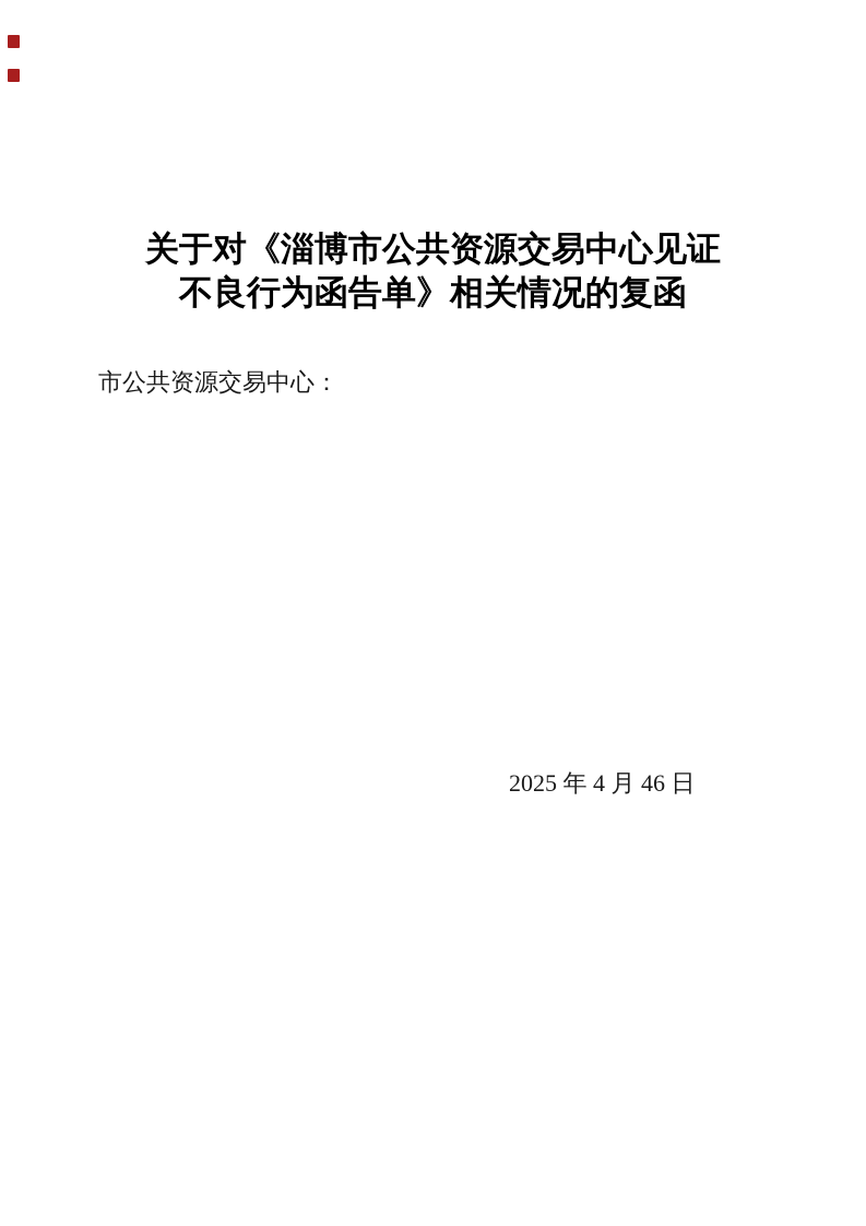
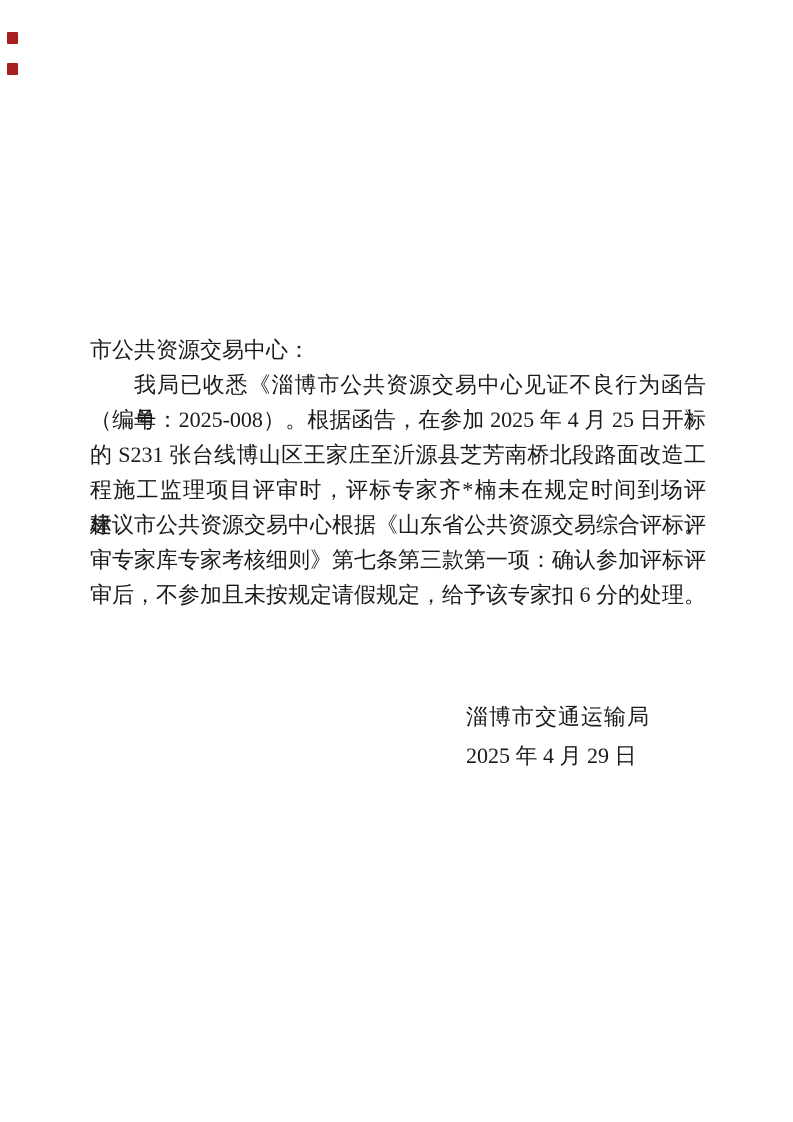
- 关于对《淄博市公共资源交易中心见证
- 不良行为函告单》相关情况的复函
  市公共资源交易中心：
+ 我局已收悉《淄博市公共资源交易中心见证不良行为函告单》
+ （编号：2025-008）。根据函告，在参加 2025 年 4 月 25 日开标
+ 的 S231 张台线博山区王家庄至沂源县芝芳南桥北段路面改造工
+ 程施工监理项目评审时，评标专家齐*楠未在规定时间到场评标。
+ 建议市公共资源交易中心根据《山东省公共资源交易综合评标评
+ 审专家库专家考核细则》第七条第三款第一项：确认参加评标评
+ 审后，不参加且未按规定请假规定，给予该专家扣 6 分的处理。
+ 淄博市交通运输局
- 2025 年 4 月 46 日
+ 2025 年 4 月 29 日
